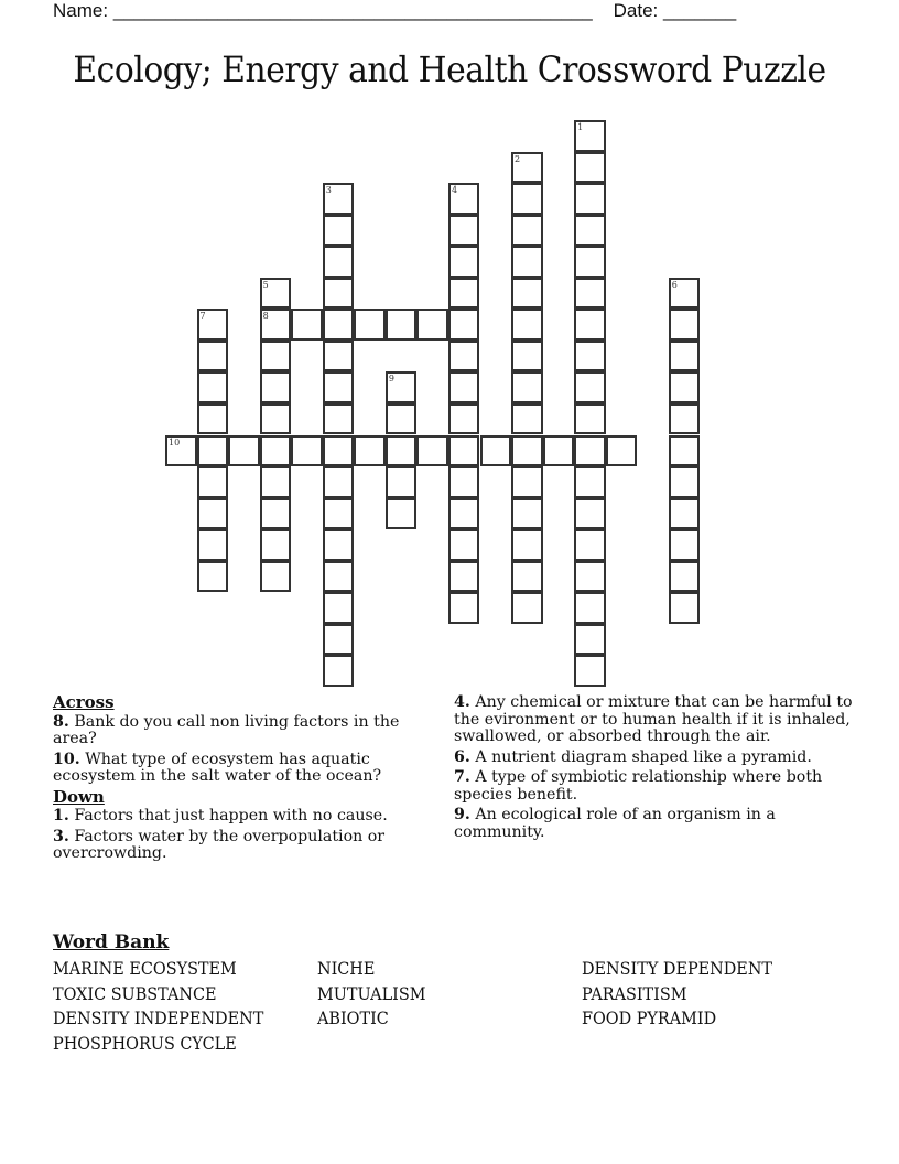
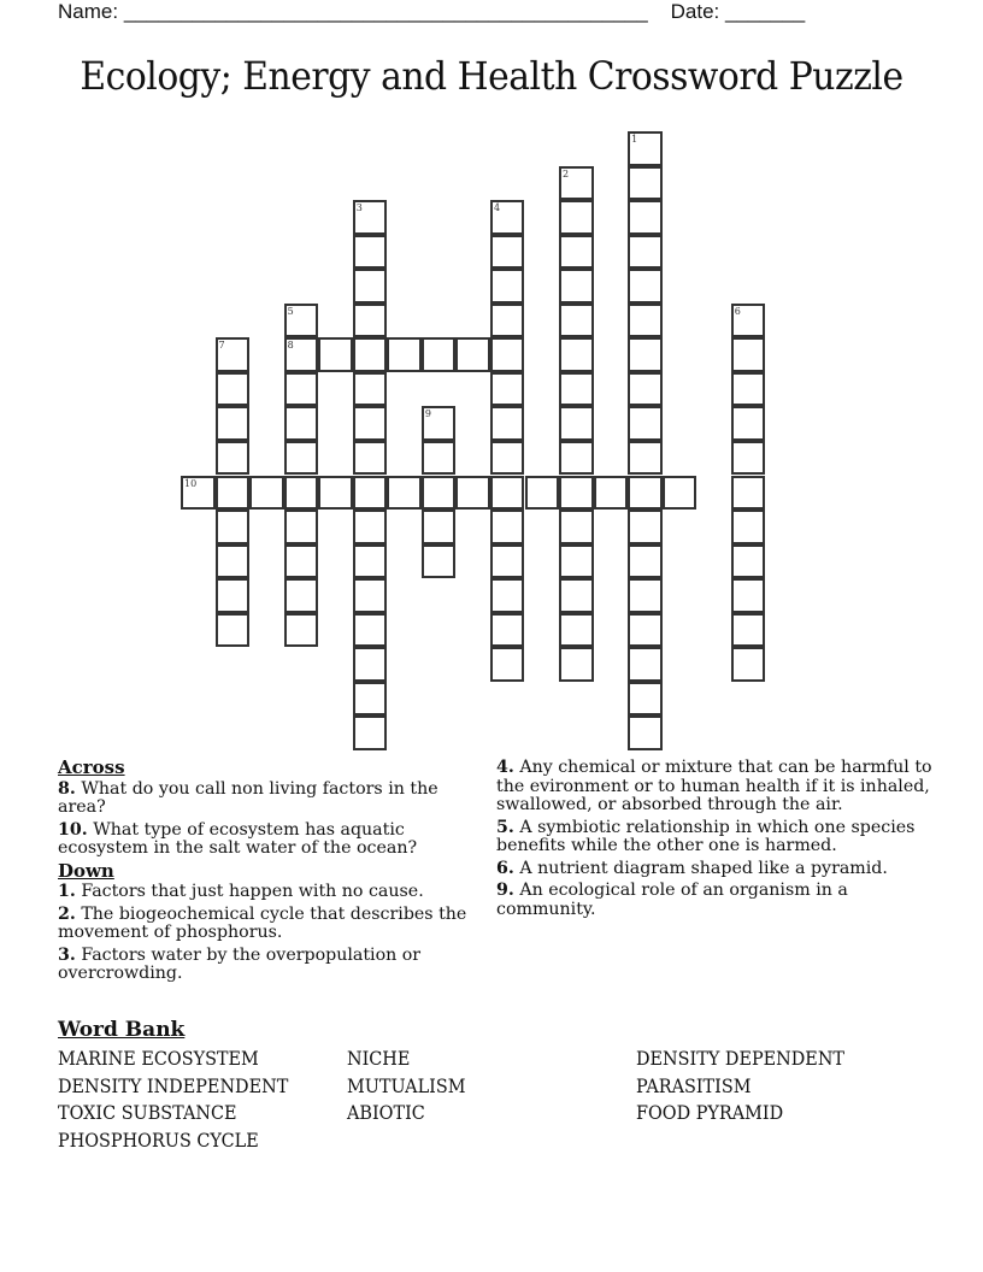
  Name: ______________________________________________ Date: _______
  Ecology; Energy and Health Crossword Puzzle
  1
  2
  3
  4
  5
  8
  6
  7
  9
  10
  Across
- 8. Bank do you call non living factors in the area?
+ 8. What do you call non living factors in the area?
  10. What type of ecosystem has aquatic ecosystem in the salt water of the ocean?
  Down
  1. Factors that just happen with no cause.
+ 2. The biogeochemical cycle that describes the movement of phosphorus.
  3. Factors water by the overpopulation or overcrowding.
  4. Any chemical or mixture that can be harmful to the evironment or to human health if it is inhaled, swallowed, or absorbed through the air.
+ 5. A symbiotic relationship in which one species benefits while the other one is harmed.
  6. A nutrient diagram shaped like a pyramid.
- 7. A type of symbiotic relationship where both species benefit.
  9. An ecological role of an organism in a community.
  Word Bank
  MARINE ECOSYSTEM
  NICHE
  DENSITY DEPENDENT
- TOXIC SUBSTANCE
+ DENSITY INDEPENDENT
  MUTUALISM
  PARASITISM
- DENSITY INDEPENDENT
+ TOXIC SUBSTANCE
  ABIOTIC
  FOOD PYRAMID
  PHOSPHORUS CYCLE
